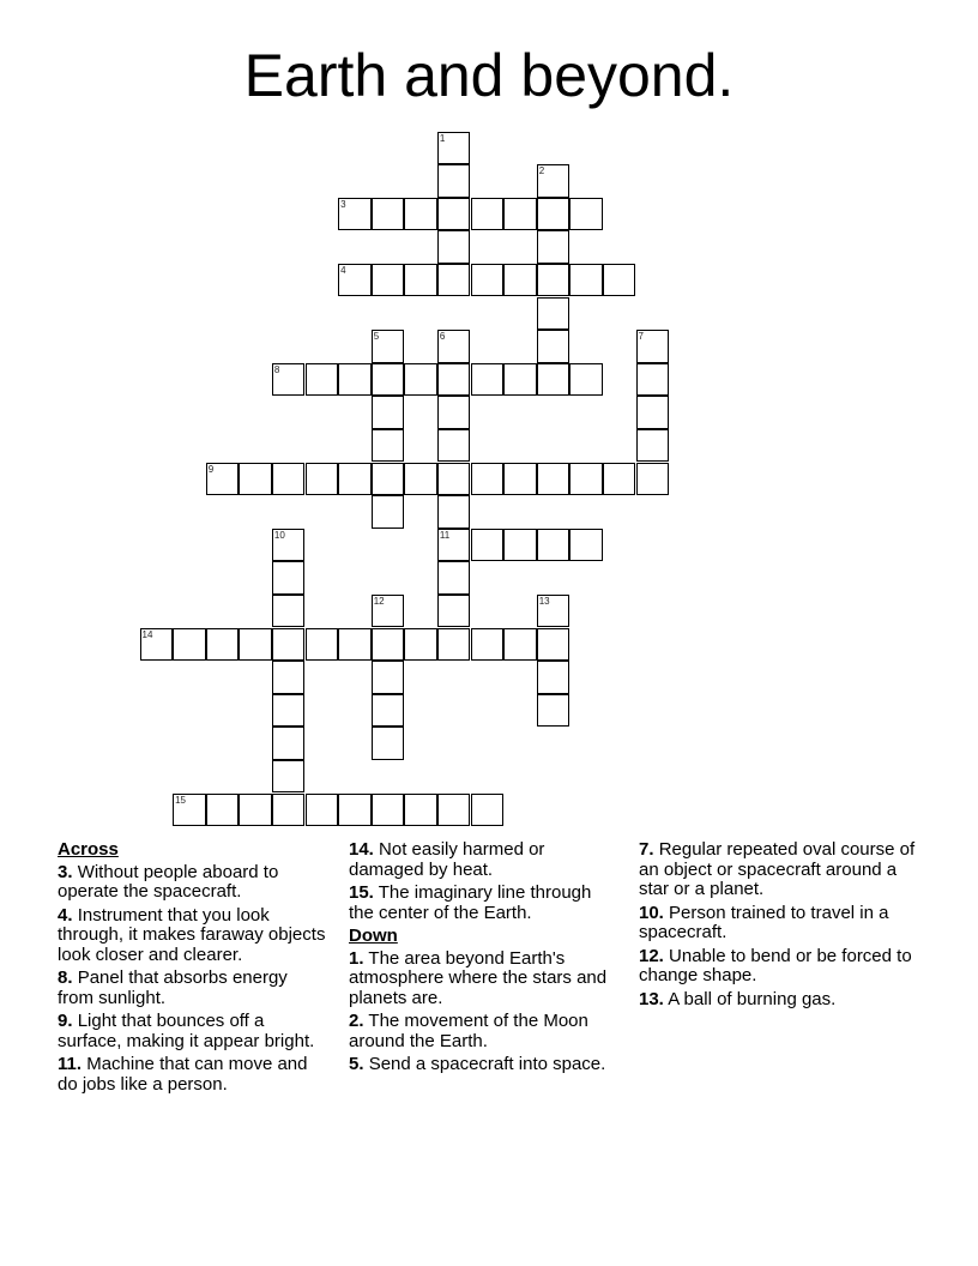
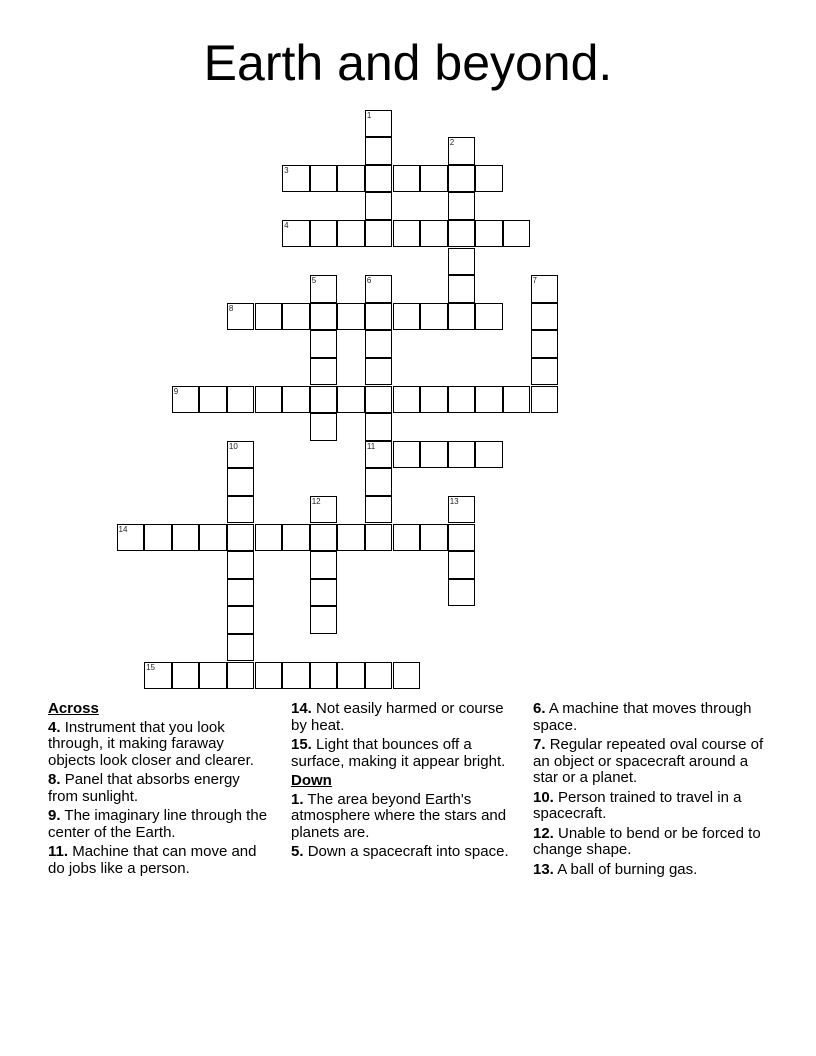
  Earth and beyond.
  1
  2
  3
  4
  5
  6
  11
  7
  8
  9
  10
  12
  13
  14
  15
  Across
- 3. Without people aboard to operate the spacecraft.
- 4. Instrument that you look through, it makes faraway objects look closer and clearer.
+ 4. Instrument that you look through, it making faraway objects look closer and clearer.
  8. Panel that absorbs energy from sunlight.
- 9. Light that bounces off a surface, making it appear bright.
+ 9. The imaginary line through the center of the Earth.
  11. Machine that can move and do jobs like a person.
- 14. Not easily harmed or damaged by heat.
+ 14. Not easily harmed or course by heat.
- 15. The imaginary line through the center of the Earth.
+ 15. Light that bounces off a surface, making it appear bright.
  Down
  1. The area beyond Earth's atmosphere where the stars and planets are.
- 2. The movement of the Moon around the Earth.
- 5. Send a spacecraft into space.
+ 5. Down a spacecraft into space.
+ 6. A machine that moves through space.
  7. Regular repeated oval course of an object or spacecraft around a star or a planet.
  10. Person trained to travel in a spacecraft.
  12. Unable to bend or be forced to change shape.
  13. A ball of burning gas.
